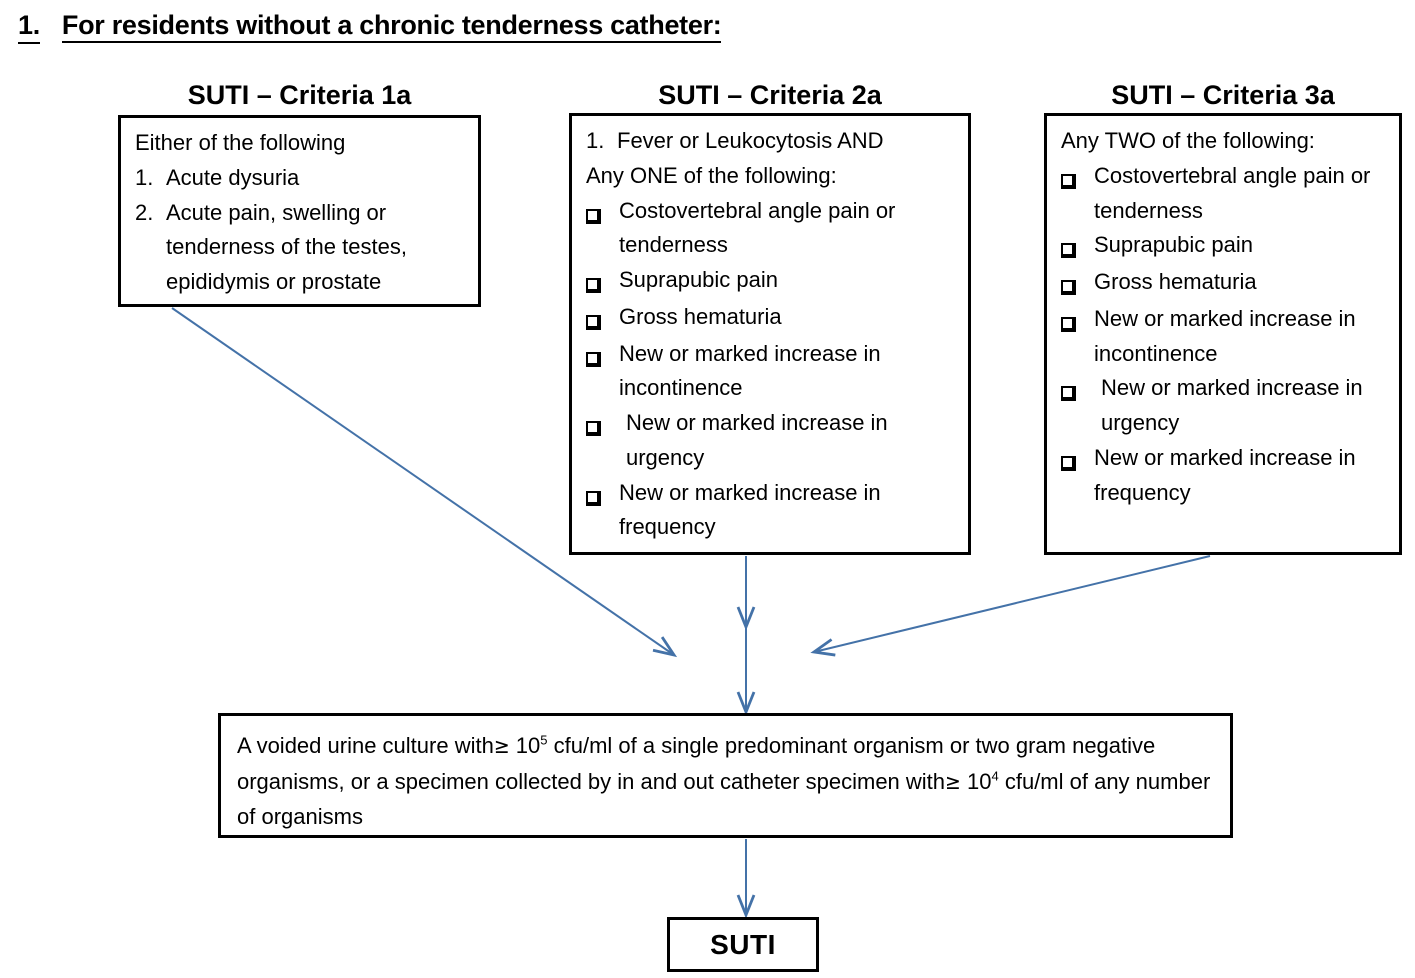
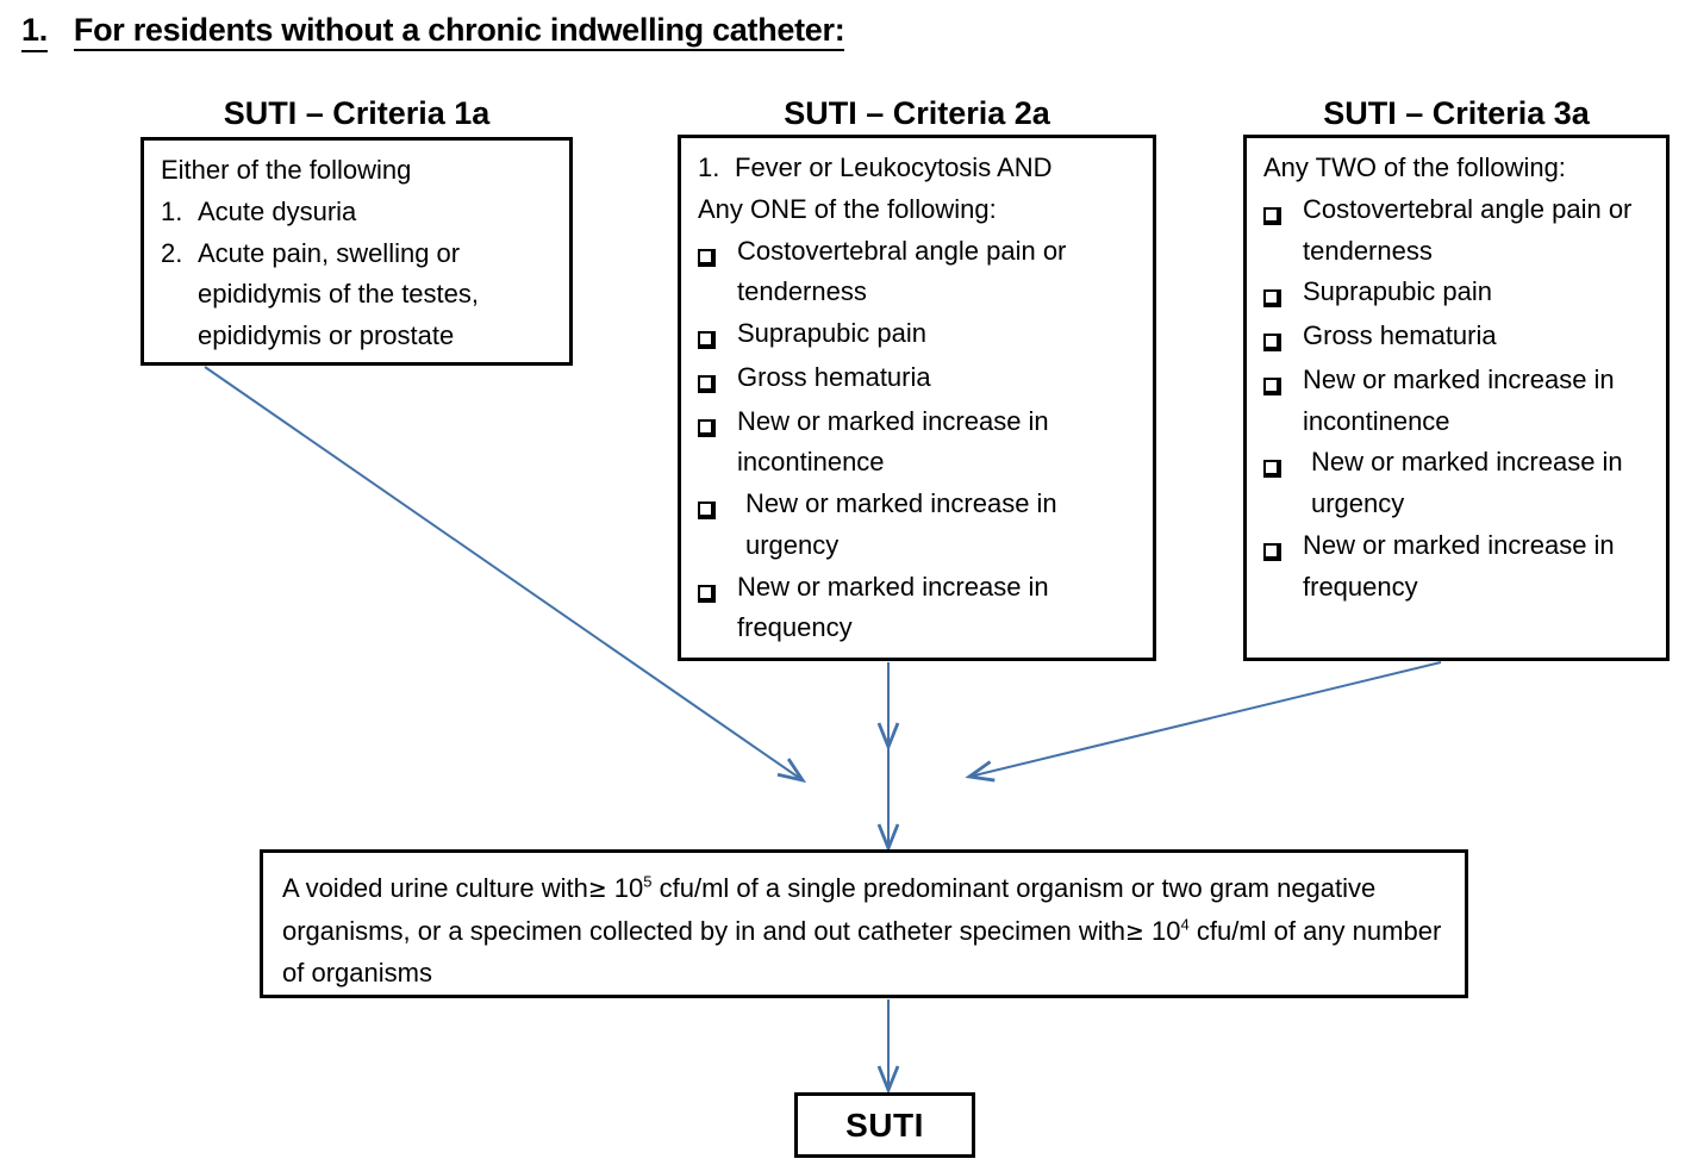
- 1. For residents without a chronic tenderness catheter:
+ 1. For residents without a chronic indwelling catheter:
  SUTI – Criteria 1a
  SUTI – Criteria 2a
  SUTI – Criteria 3a
  Either of the following
  1.
  Acute dysuria
  2.
- Acute pain, swelling or tenderness of the testes, epididymis or prostate
+ Acute pain, swelling or epididymis of the testes, epididymis or prostate
  1.
  Fever or Leukocytosis AND
  Any ONE of the following:
  Costovertebral angle pain or tenderness
  Suprapubic pain
  Gross hematuria
  New or marked increase in incontinence
  New or marked increase in urgency
  New or marked increase in frequency
  Any TWO of the following:
  Costovertebral angle pain or tenderness
  Suprapubic pain
  Gross hematuria
  New or marked increase in incontinence
  New or marked increase in urgency
  New or marked increase in frequency
  A voided urine culture with≥ 105 cfu/ml of a single predominant organism or two gram negative organisms, or a specimen collected by in and out catheter specimen with≥ 104 cfu/ml of any number of organisms
  SUTI
